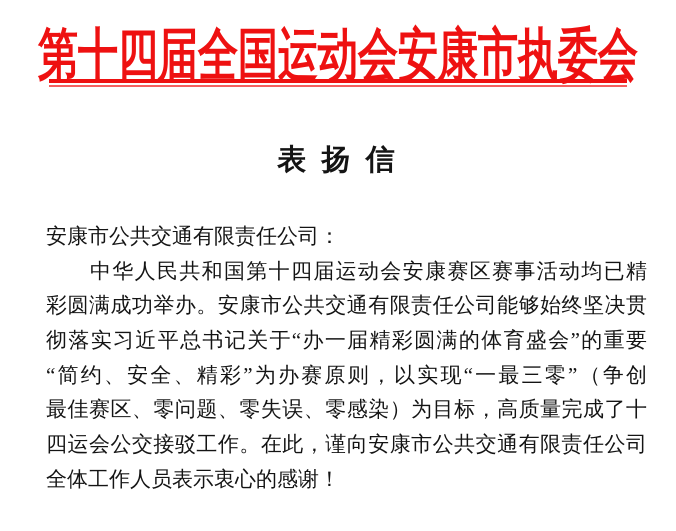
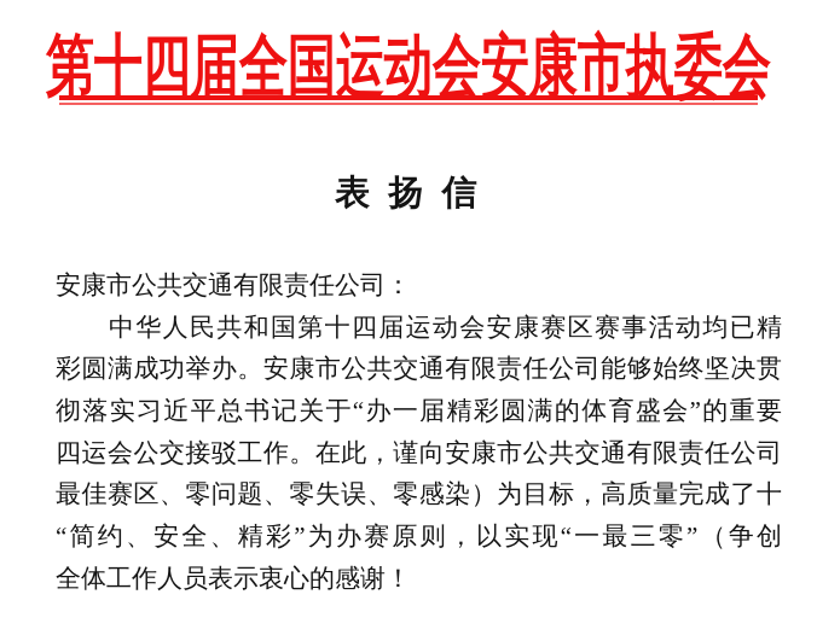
  第十四届全国运动会安康市执委会
  表 扬 信
  安康市公共交通有限责任公司：
  中华人民共和国第十四届运动会安康赛区赛事活动均已精
  彩圆满成功举办。安康市公共交通有限责任公司能够始终坚决贯
  彻落实习近平总书记关于“办一届精彩圆满的体育盛会”的重要
- “简约、安全、精彩”为办赛原则，以实现“一最三零”（争创
+ 四运会公交接驳工作。在此，谨向安康市公共交通有限责任公司
  最佳赛区、零问题、零失误、零感染）为目标，高质量完成了十
- 四运会公交接驳工作。在此，谨向安康市公共交通有限责任公司
+ “简约、安全、精彩”为办赛原则，以实现“一最三零”（争创
  全体工作人员表示衷心的感谢！
